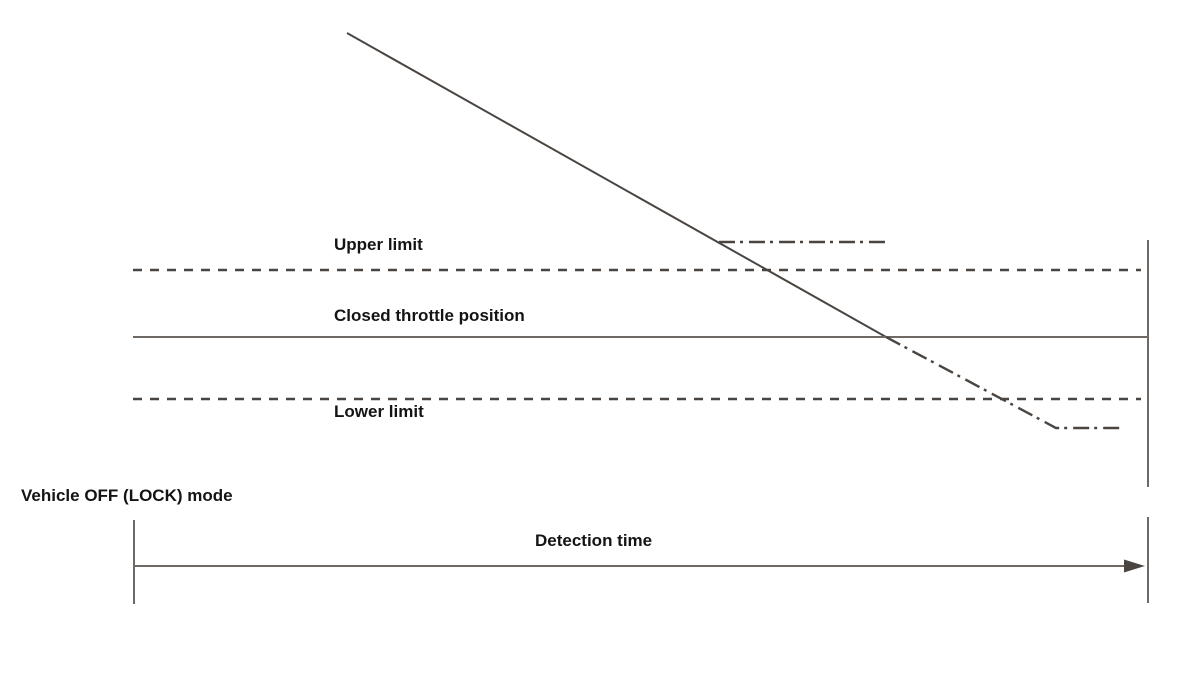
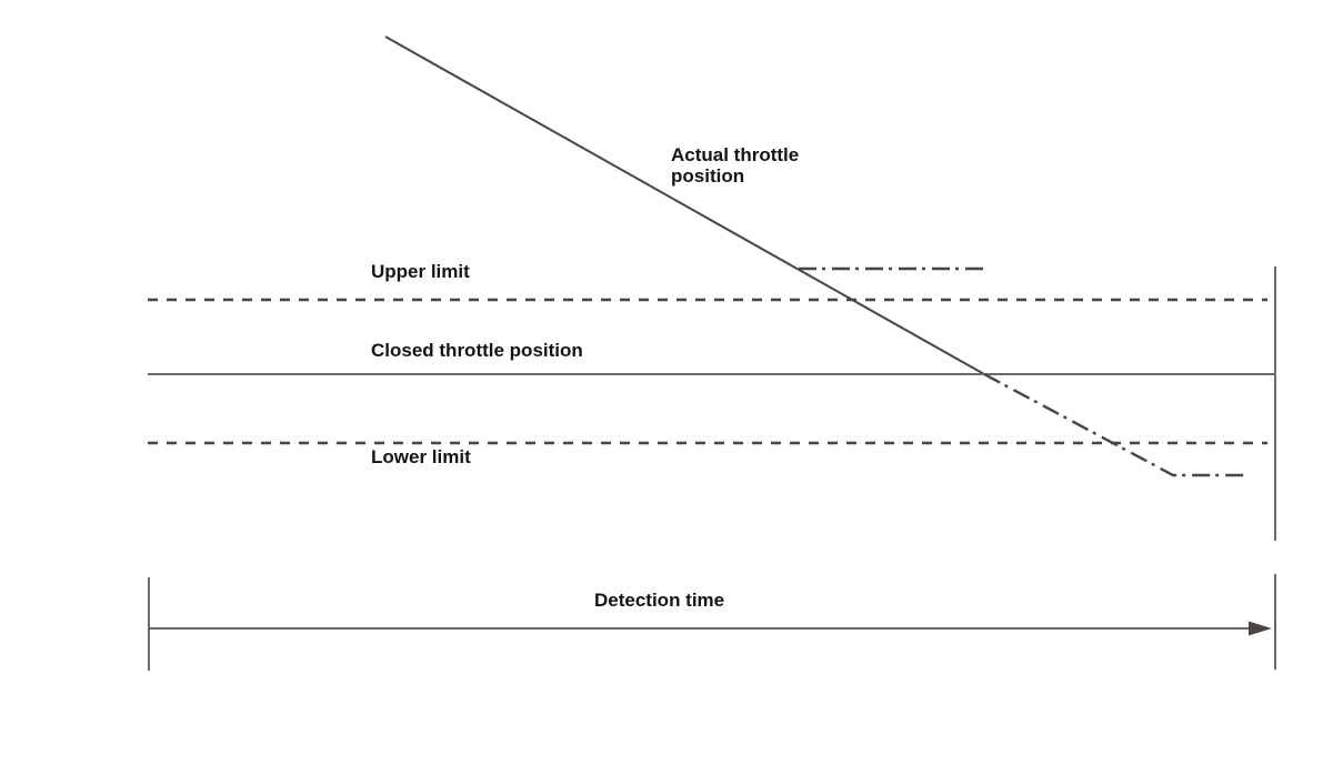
+ Actual throttle
+ position
  Upper limit
  Closed throttle position
  Lower limit
- Vehicle OFF (LOCK) mode
  Detection time
